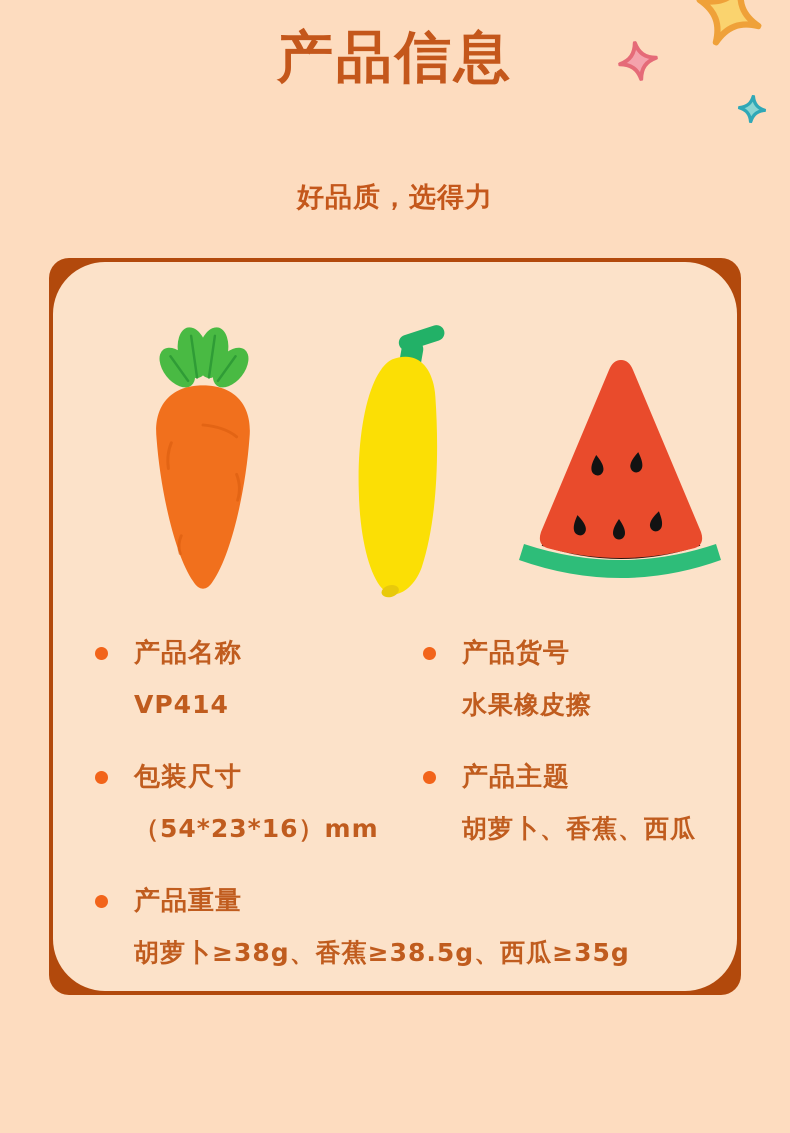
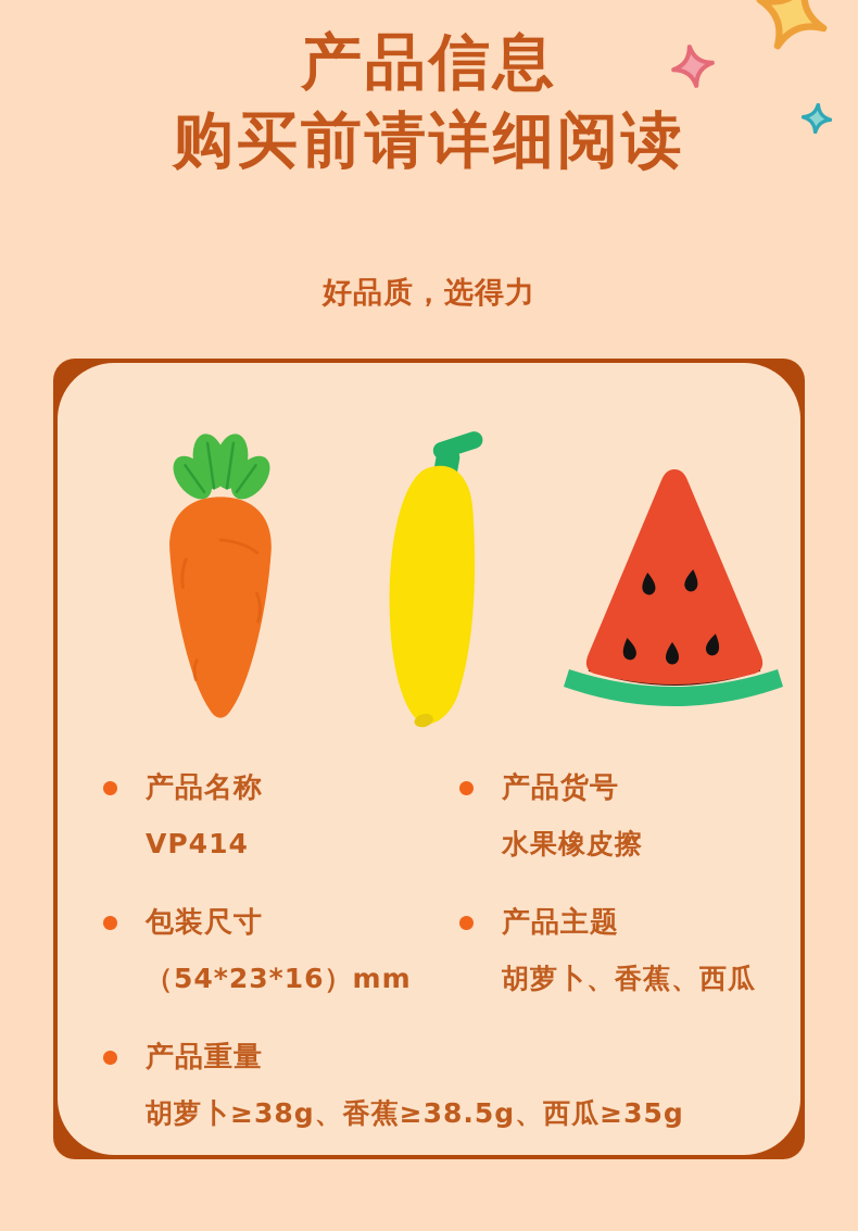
  产品信息
+ 购买前请详细阅读
  好品质，选得力
  产品名称
  VP414
  产品货号
  水果橡皮擦
  包装尺寸
  （54*23*16）mm
  产品主题
  胡萝卜、香蕉、西瓜
  产品重量
  胡萝卜≥38g、香蕉≥38.5g、西瓜≥35g
